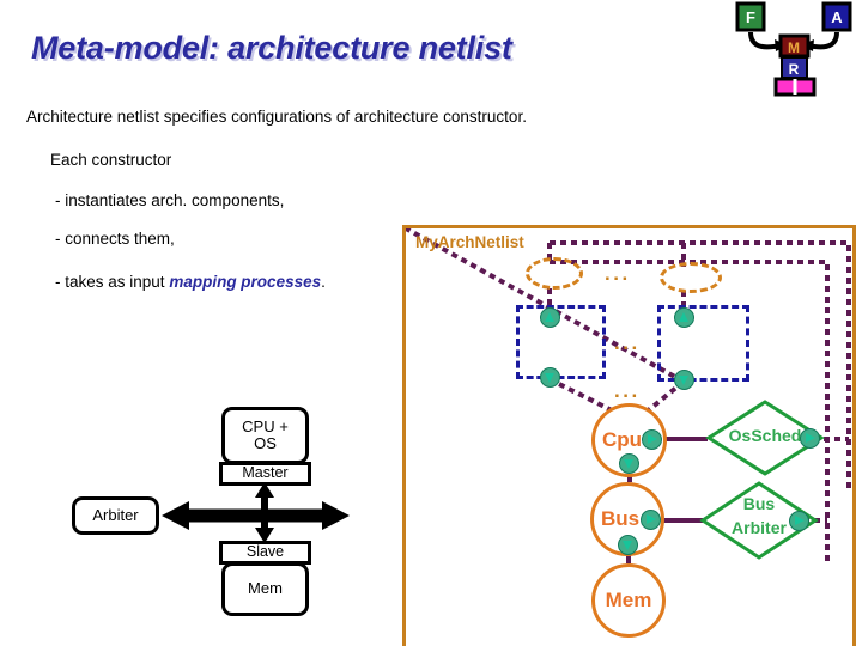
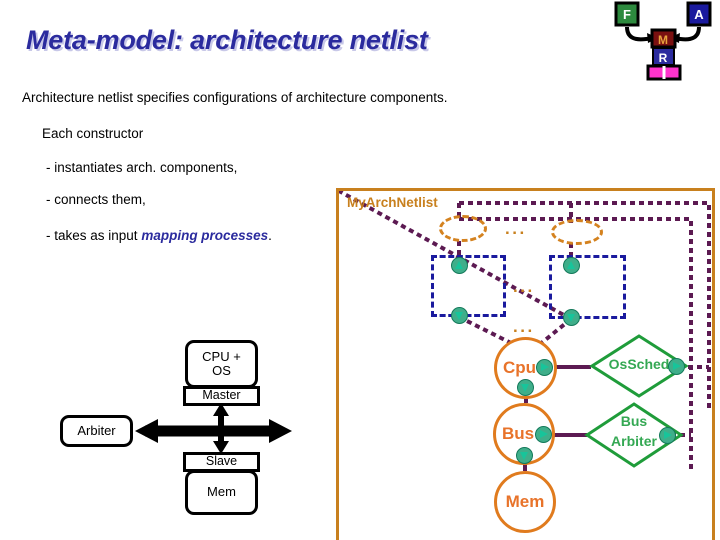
  Meta-model: architecture netlist
  F
  A
  M
  R
- Architecture netlist specifies configurations of architecture constructor.
+ Architecture netlist specifies configurations of architecture components.
  Each constructor
  - instantiates arch. components,
  - connects them,
  - takes as input mapping processes.
  CPU +
  OS
  Master
  Arbiter
  Slave
  Mem
  MyArchNetlist
  ...
  ...
  ...
  Cpu
  Bus
  Mem
  OsSched
  Bus
  Arbiter
